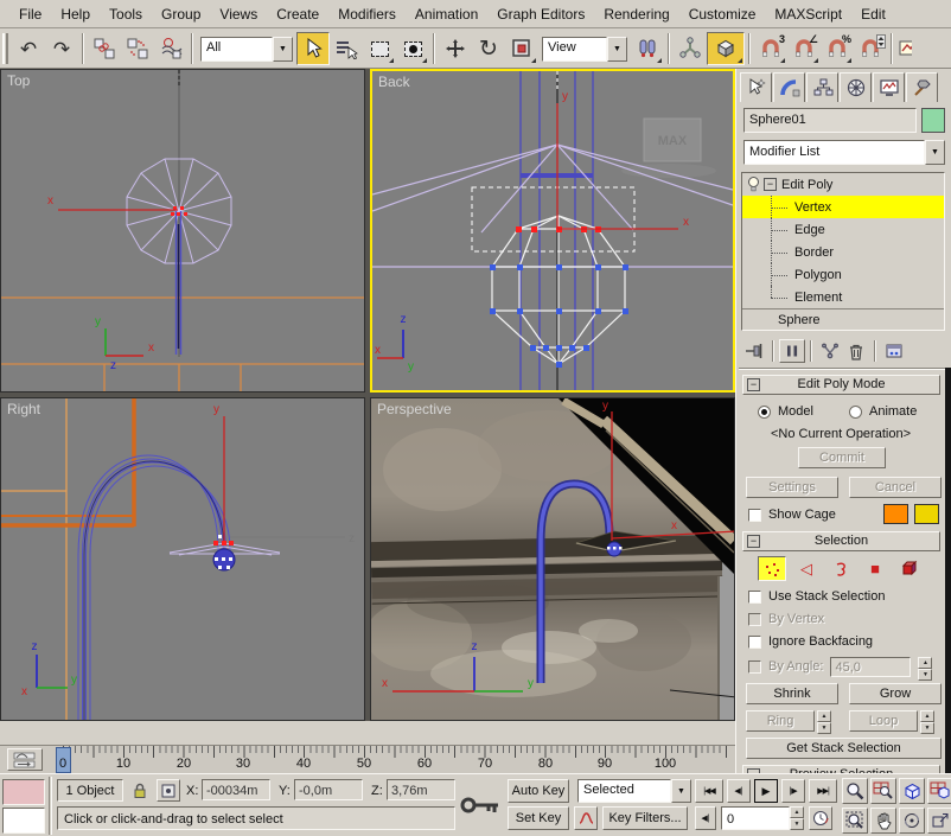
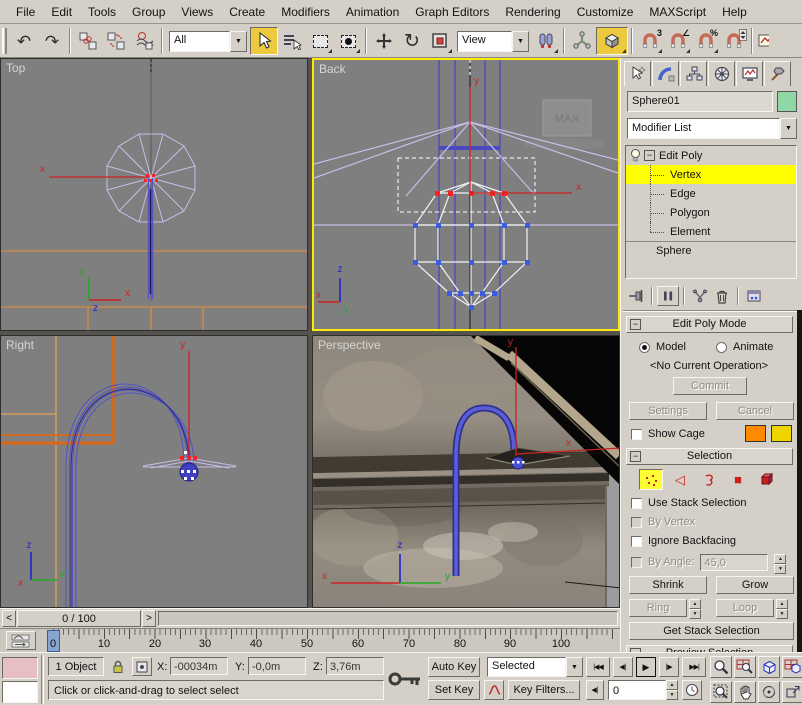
  File
- Help
+ Edit
  Tools
  Group
  Views
  Create
  Modifiers
  Animation
  Graph Editors
  Rendering
  Customize
  MAXScript
- Edit
+ Help
  ↶
  ↷
  All
  ↻
  View
  3
  ∠
  %
  Top
  x
  y
  z
  x
  Back
  y
  x
  z
  x
  y
  Right
  y
  z
  x
  y
  Perspective
  y
  x
  z
  x
  y
  Sphere01
  Modifier List
  −
  Edit Poly
  Vertex
  Edge
- Border
  Polygon
  Element
  Sphere
  −
  Edit Poly Mode
  Model
  Animate
  <No Current Operation>
  Commit
  Settings
  Cancel
  Show Cage
  −
  Selection
  ◁
  ■
  Use Stack Selection
  By Vertex
  Ignore Backfacing
  By Angle:
  45,0
  Shrink
  Grow
  Ring
  Loop
  Get Stack Selection
+ <
+ 0 / 100
+ >
  0
  10
  20
  30
  40
  50
  60
  70
  80
  90
  100
  1 Object
  X:
  -00034m
  Y:
  -0,0m
  Z:
  3,76m
  Click or click-and-drag to select select
  Auto Key
  Set Key
  Selected
  Key Filters...
  ▶
  0
